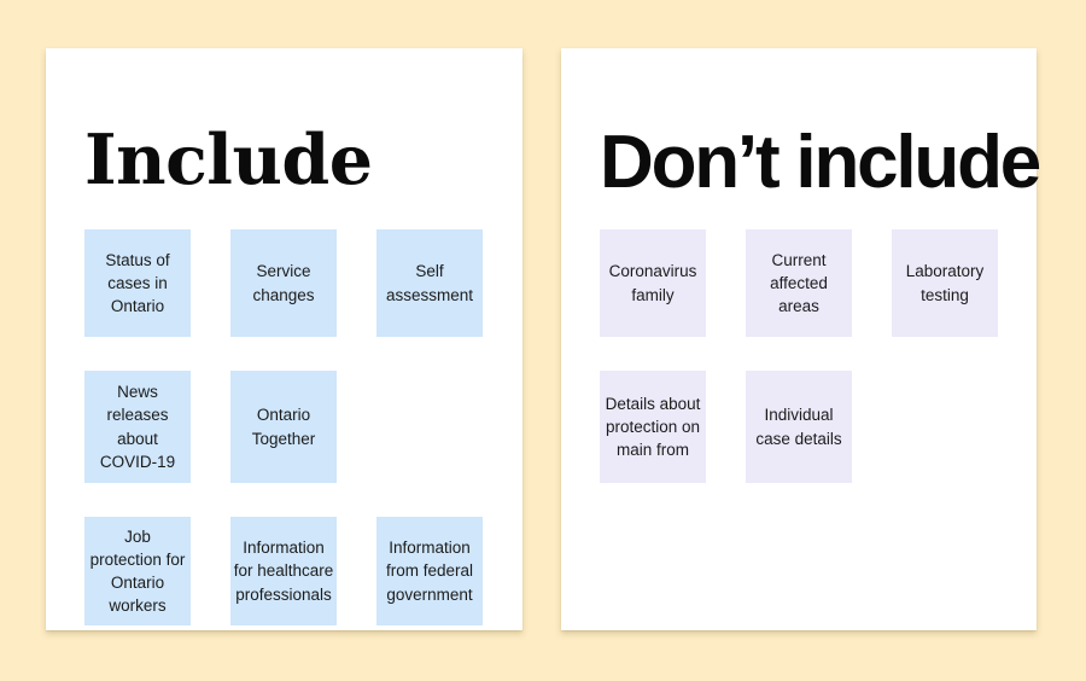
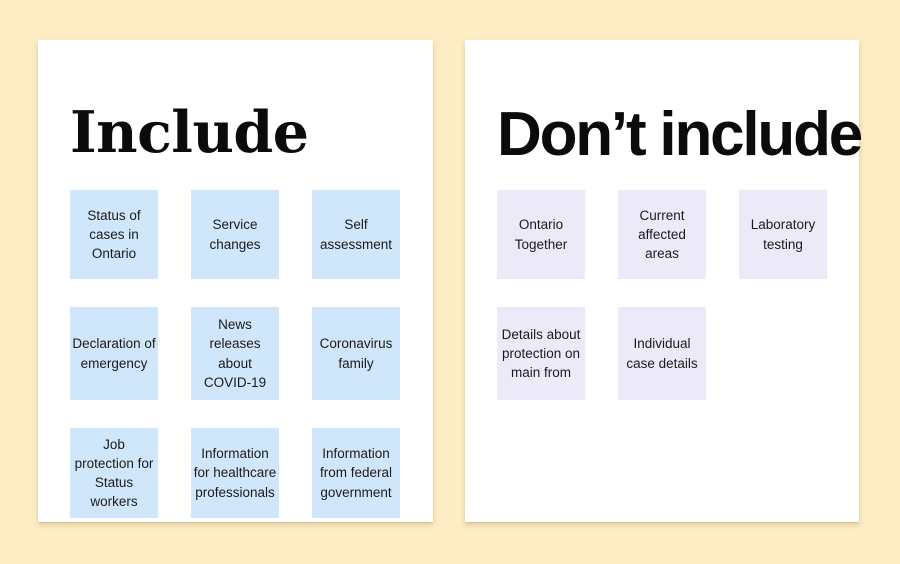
  Include
  Status of cases in Ontario
  Service changes
  Self assessment
+ Declaration of emergency
  News releases about COVID-19
- Ontario Together
+ Coronavirus family
- Job protection for Ontario workers
+ Job protection for Status workers
  Information for healthcare professionals
  Information from federal government
  Don’t include
- Coronavirus family
+ Ontario Together
  Current affected areas
  Laboratory testing
  Details about protection on main from
  Individual case details
